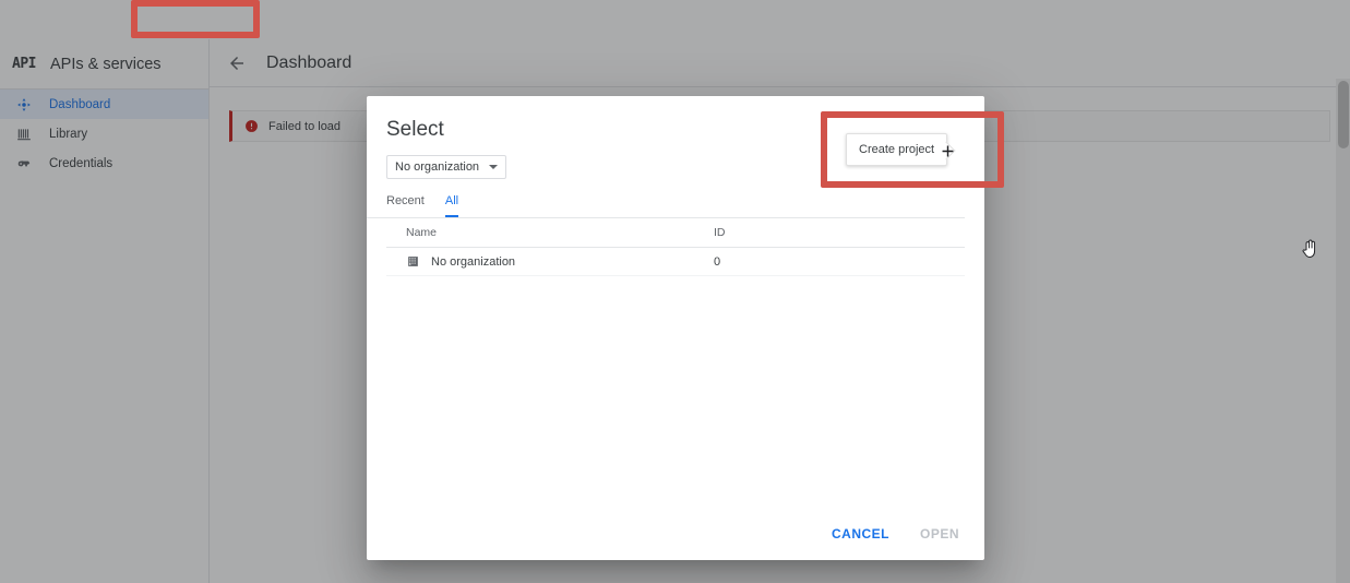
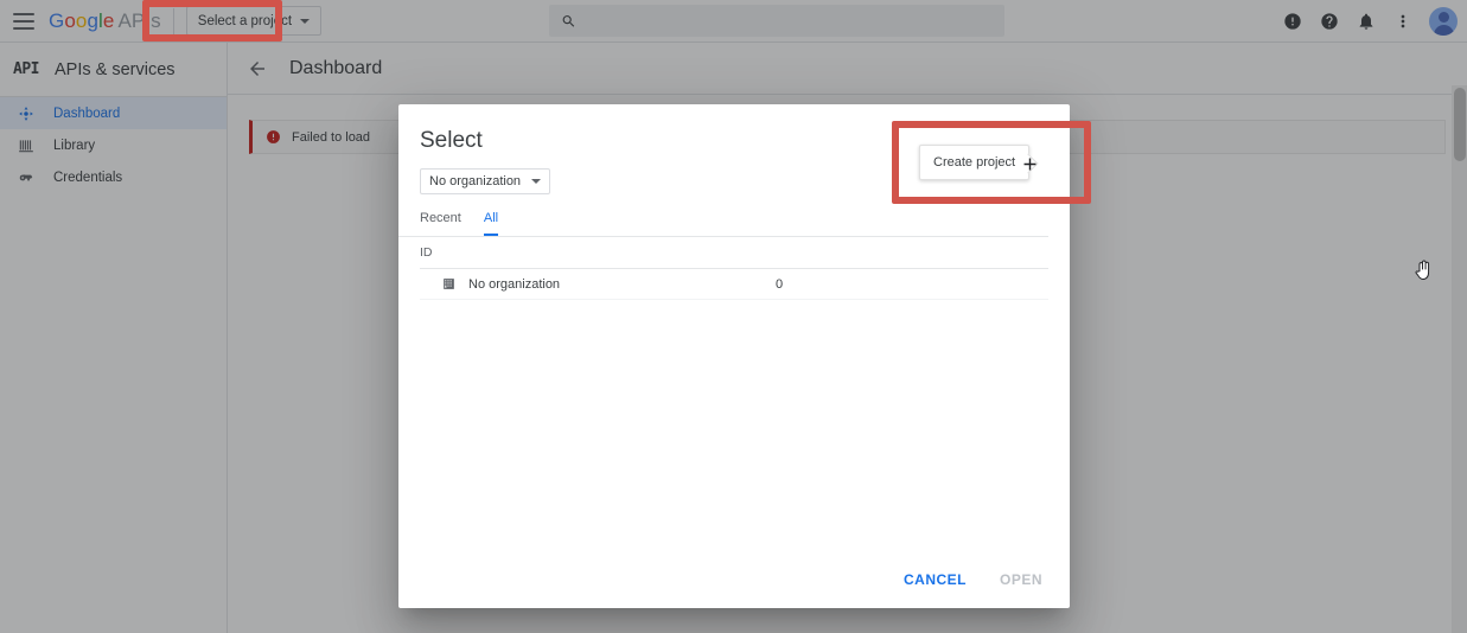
+ Google APIs
+ Select a project
  API
  APIs & services
  Dashboard
  Library
  Credentials
  Dashboard
  Failed to load
  Select
  No organization
  Recent
  All
- Name
  ID
  No organization
  0
  Create project
  CANCEL
  OPEN
